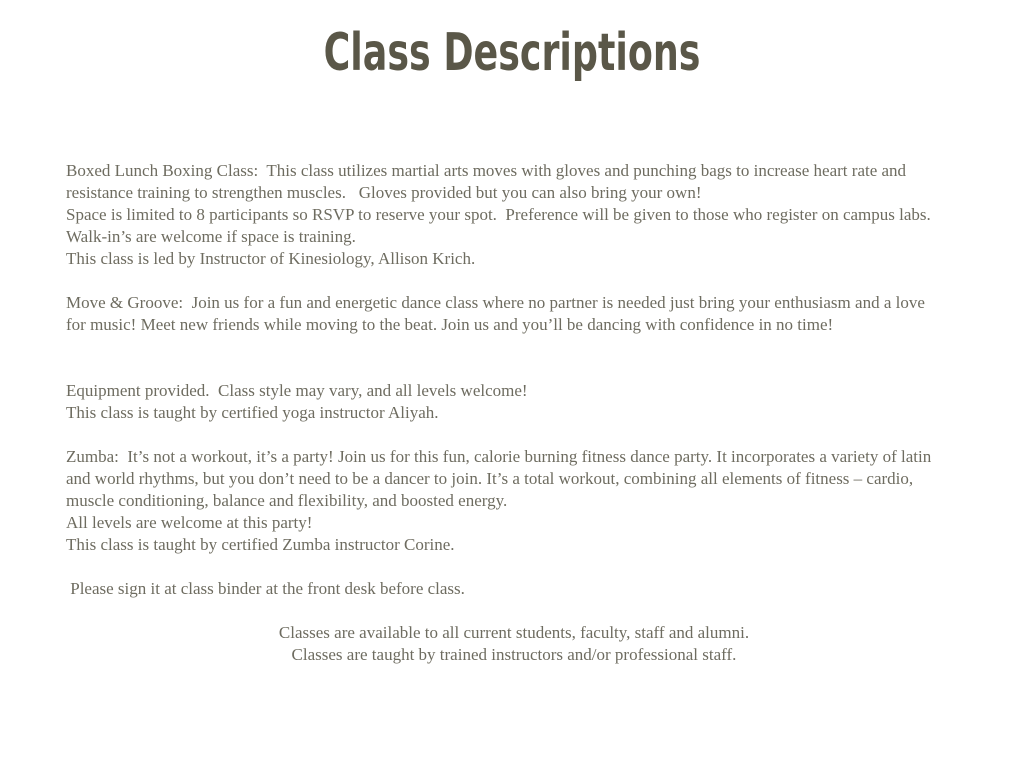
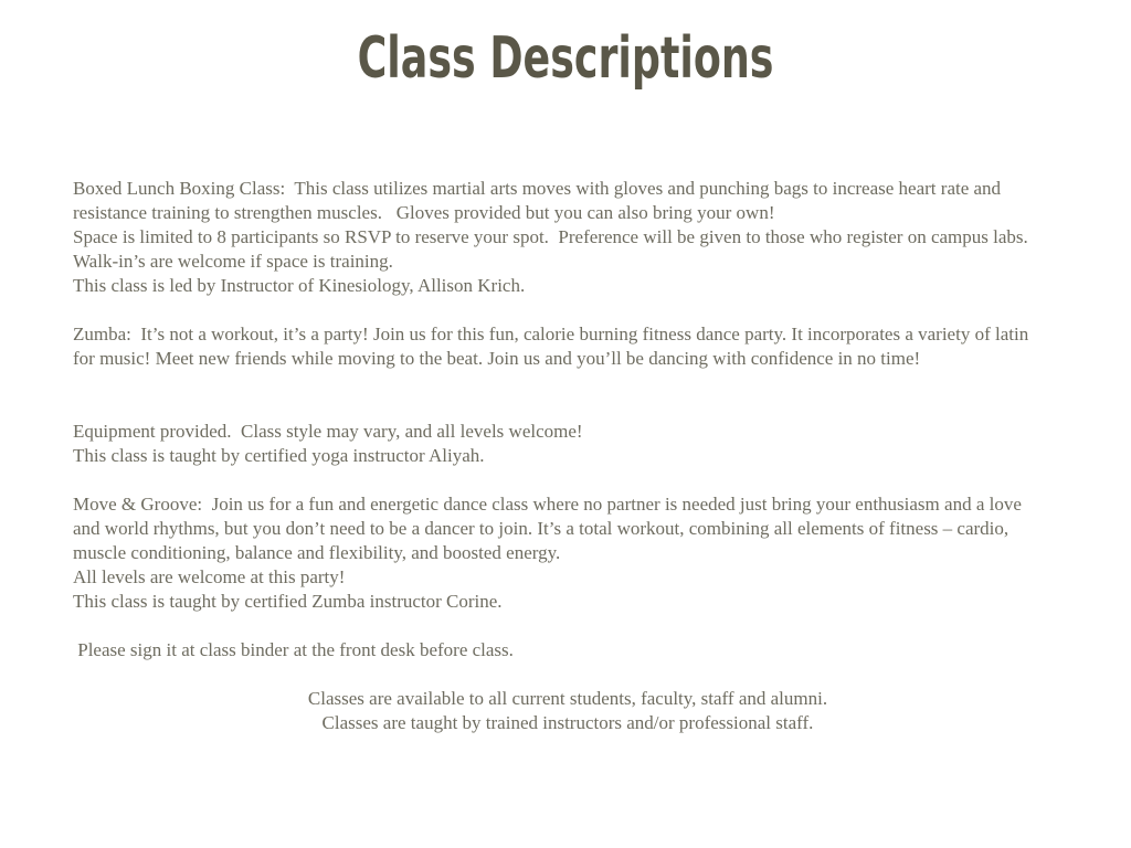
  Class Descriptions
  Boxed Lunch Boxing Class: This class utilizes martial arts moves with gloves and punching bags to increase heart rate and
  resistance training to strengthen muscles. Gloves provided but you can also bring your own!
  Space is limited to 8 participants so RSVP to reserve your spot. Preference will be given to those who register on campus labs.
  Walk-in’s are welcome if space is training.
  This class is led by Instructor of Kinesiology, Allison Krich.
- Move & Groove: Join us for a fun and energetic dance class where no partner is needed just bring your enthusiasm and a love
+ Zumba: It’s not a workout, it’s a party! Join us for this fun, calorie burning fitness dance party. It incorporates a variety of latin
  for music! Meet new friends while moving to the beat. Join us and you’ll be dancing with confidence in no time!
  Equipment provided. Class style may vary, and all levels welcome!
  This class is taught by certified yoga instructor Aliyah.
- Zumba: It’s not a workout, it’s a party! Join us for this fun, calorie burning fitness dance party. It incorporates a variety of latin
+ Move & Groove: Join us for a fun and energetic dance class where no partner is needed just bring your enthusiasm and a love
  and world rhythms, but you don’t need to be a dancer to join. It’s a total workout, combining all elements of fitness – cardio,
  muscle conditioning, balance and flexibility, and boosted energy.
  All levels are welcome at this party!
  This class is taught by certified Zumba instructor Corine.
  Please sign it at class binder at the front desk before class.
  Classes are available to all current students, faculty, staff and alumni.
  Classes are taught by trained instructors and/or professional staff.
